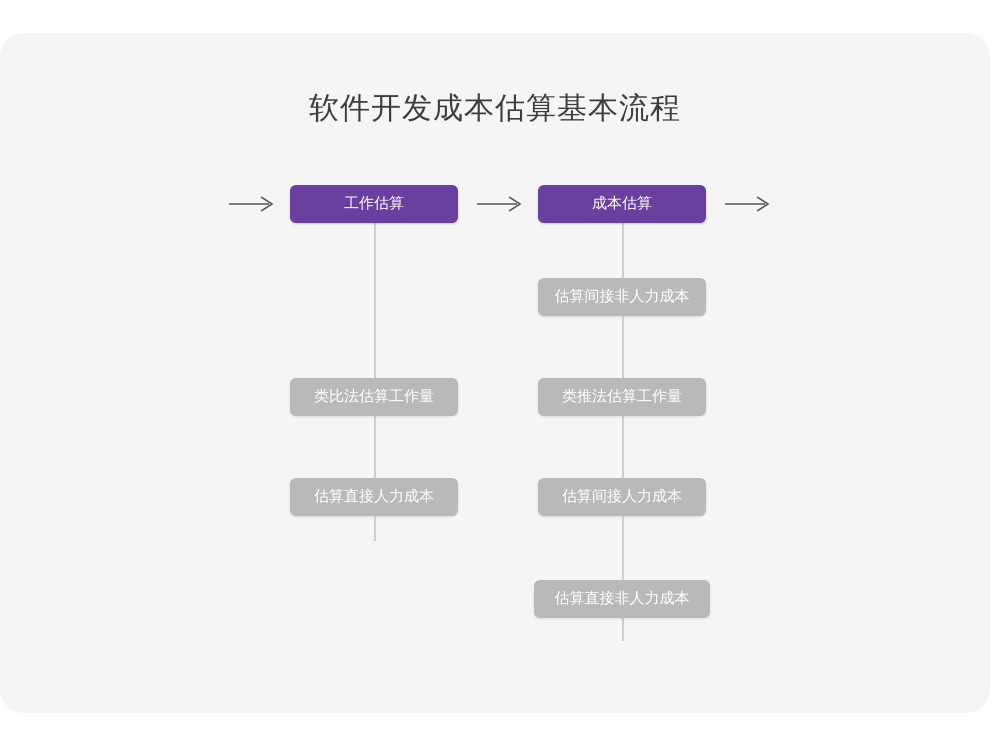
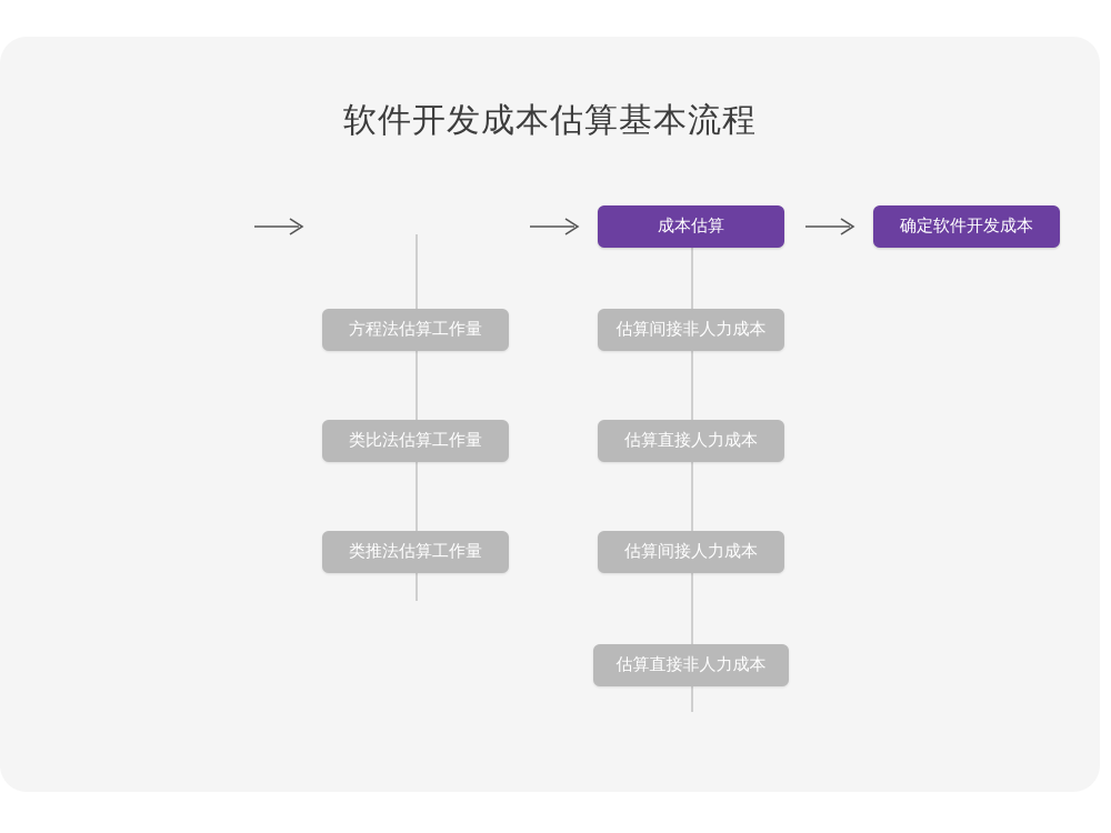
  软件开发成本估算基本流程
- 工作估算
  成本估算
+ 确定软件开发成本
+ 方程法估算工作量
  类比法估算工作量
- 估算直接人力成本
+ 类推法估算工作量
  估算间接非人力成本
- 类推法估算工作量
+ 估算直接人力成本
  估算间接人力成本
  估算直接非人力成本
